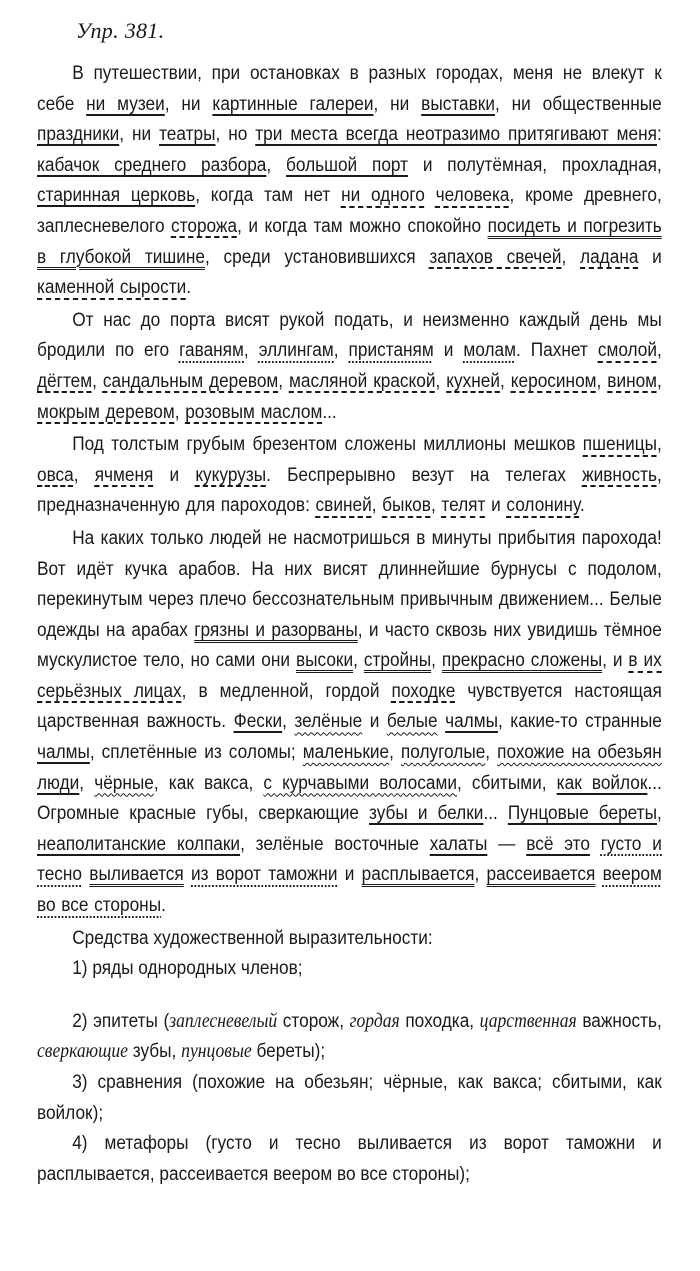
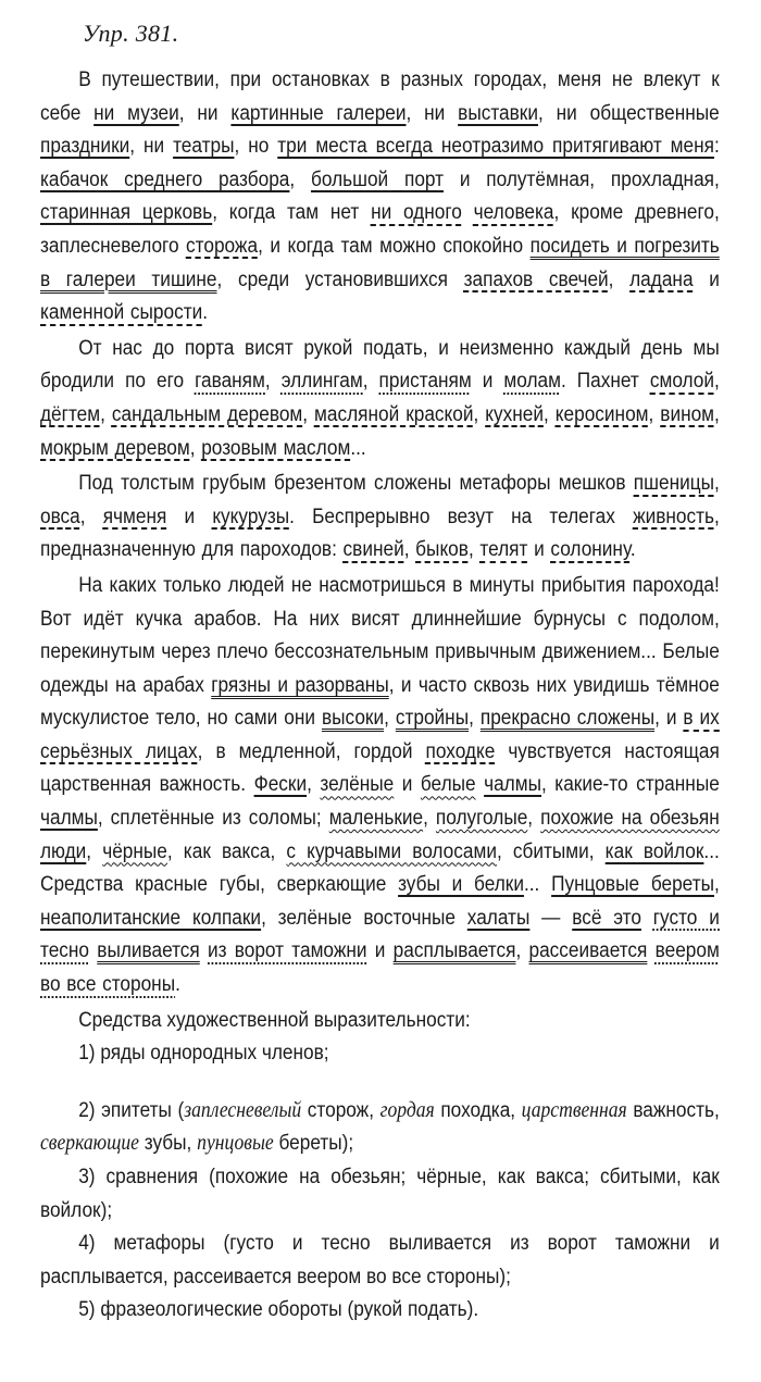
  Упр. 381.
- В путешествии, при остановках в разных городах, меня не влекут к себе ни музеи, ни картинные галереи, ни выставки, ни общественные праздники, ни театры, но три места всегда неотразимо притягивают меня: кабачок среднего разбора, большой порт и полутёмная, прохладная, старинная церковь, когда там нет ни одного человека, кроме древнего, заплесневелого сторожа, и когда там можно спокойно посидеть и погрезить в глубокой тишине, среди установившихся запахов свечей, ладана и каменной сырости.
+ В путешествии, при остановках в разных городах, меня не влекут к себе ни музеи, ни картинные галереи, ни выставки, ни общественные праздники, ни театры, но три места всегда неотразимо притягивают меня: кабачок среднего разбора, большой порт и полутёмная, прохладная, старинная церковь, когда там нет ни одного человека, кроме древнего, заплесневелого сторожа, и когда там можно спокойно посидеть и погрезить в галереи тишине, среди установившихся запахов свечей, ладана и каменной сырости.
  От нас до порта висят рукой подать, и неизменно каждый день мы бродили по его гаваням, эллингам, пристаням и молам. Пахнет смолой, дёгтем, сандальным деревом, масляной краской, кухней, керосином, вином, мокрым деревом, розовым маслом...
- Под толстым грубым брезентом сложены миллионы мешков пшеницы, овса, ячменя и кукурузы. Беспрерывно везут на телегах живность, предназначенную для пароходов: свиней, быков, телят и солонину.
+ Под толстым грубым брезентом сложены метафоры мешков пшеницы, овса, ячменя и кукурузы. Беспрерывно везут на телегах живность, предназначенную для пароходов: свиней, быков, телят и солонину.
- На каких только людей не насмотришься в минуты прибытия парохода! Вот идёт кучка арабов. На них висят длиннейшие бурнусы с подолом, перекинутым через плечо бессознательным привычным движением... Белые одежды на арабах грязны и разорваны, и часто сквозь них увидишь тёмное мускулистое тело, но сами они высоки, стройны, прекрасно сложены, и в их серьёзных лицах, в медленной, гордой походке чувствуется настоящая царственная важность. Фески, зелёные и белые чалмы, какие-то странные чалмы, сплетённые из соломы; маленькие, полуголые, похожие на обезьян люди, чёрные, как вакса, с курчавыми волосами, сбитыми, как войлок... Огромные красные губы, сверкающие зубы и белки... Пунцовые береты, неаполитанские колпаки, зелёные восточные халаты — всё это густо и тесно выливается из ворот таможни и расплывается, рассеивается веером во все стороны.
+ На каких только людей не насмотришься в минуты прибытия парохода! Вот идёт кучка арабов. На них висят длиннейшие бурнусы с подолом, перекинутым через плечо бессознательным привычным движением... Белые одежды на арабах грязны и разорваны, и часто сквозь них увидишь тёмное мускулистое тело, но сами они высоки, стройны, прекрасно сложены, и в их серьёзных лицах, в медленной, гордой походке чувствуется настоящая царственная важность. Фески, зелёные и белые чалмы, какие-то странные чалмы, сплетённые из соломы; маленькие, полуголые, похожие на обезьян люди, чёрные, как вакса, с курчавыми волосами, сбитыми, как войлок... Средства красные губы, сверкающие зубы и белки... Пунцовые береты, неаполитанские колпаки, зелёные восточные халаты — всё это густо и тесно выливается из ворот таможни и расплывается, рассеивается веером во все стороны.
  Средства художественной выразительности:
  1) ряды однородных членов;
  2) эпитеты (заплесневелый сторож, гордая походка, царственная важность, сверкающие зубы, пунцовые береты);
  3) сравнения (похожие на обезьян; чёрные, как вакса; сбитыми, как войлок);
  4) метафоры (густо и тесно выливается из ворот таможни и расплывается, рассеивается веером во все стороны);
+ 5) фразеологические обороты (рукой подать).
